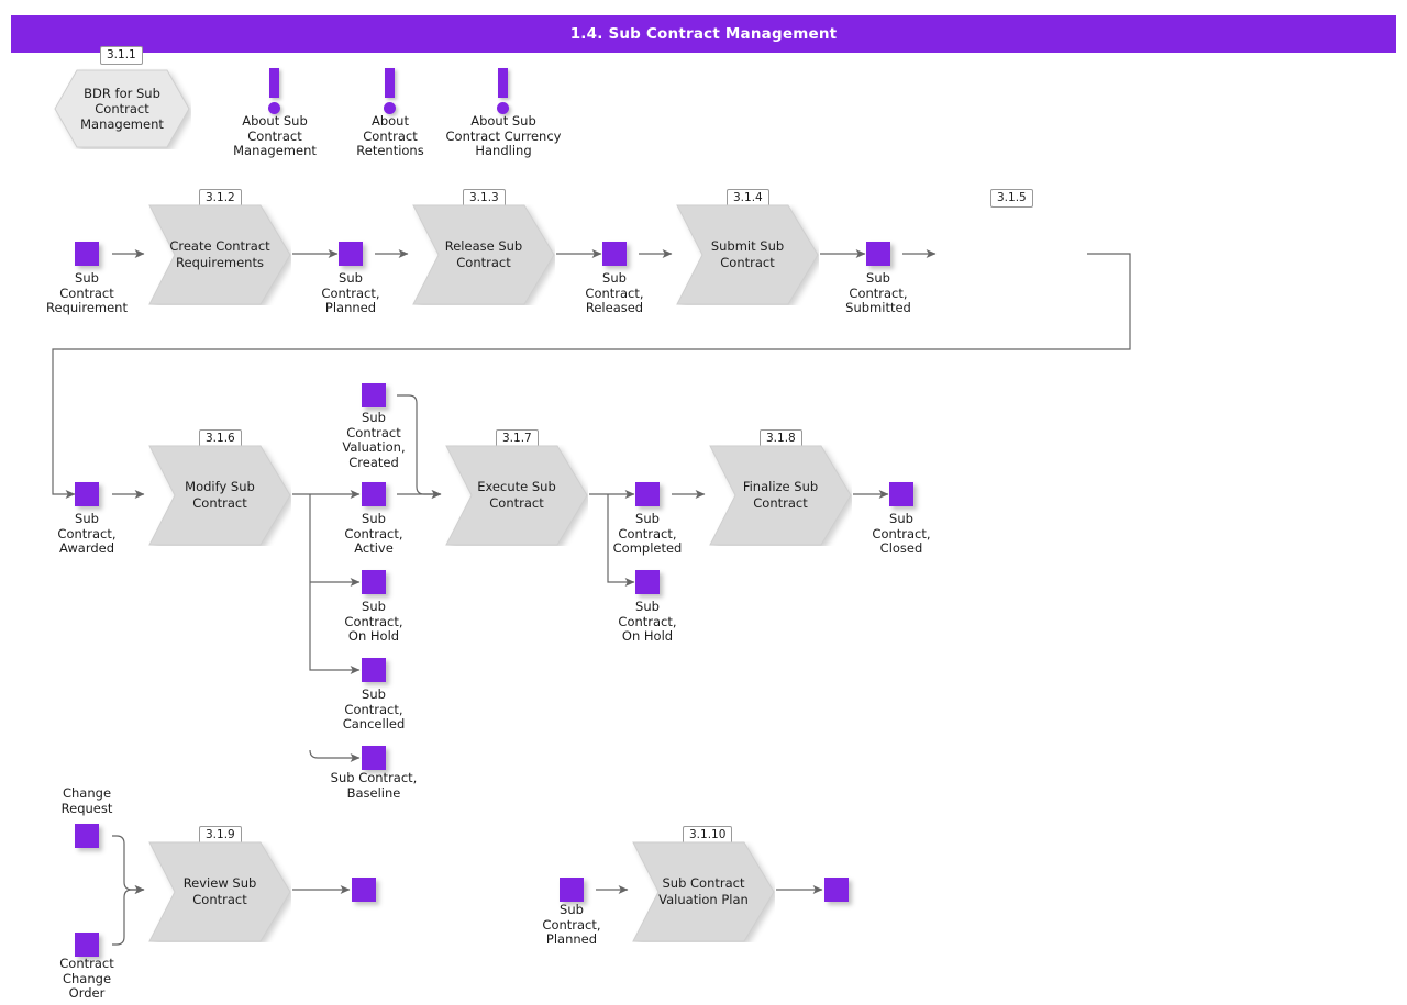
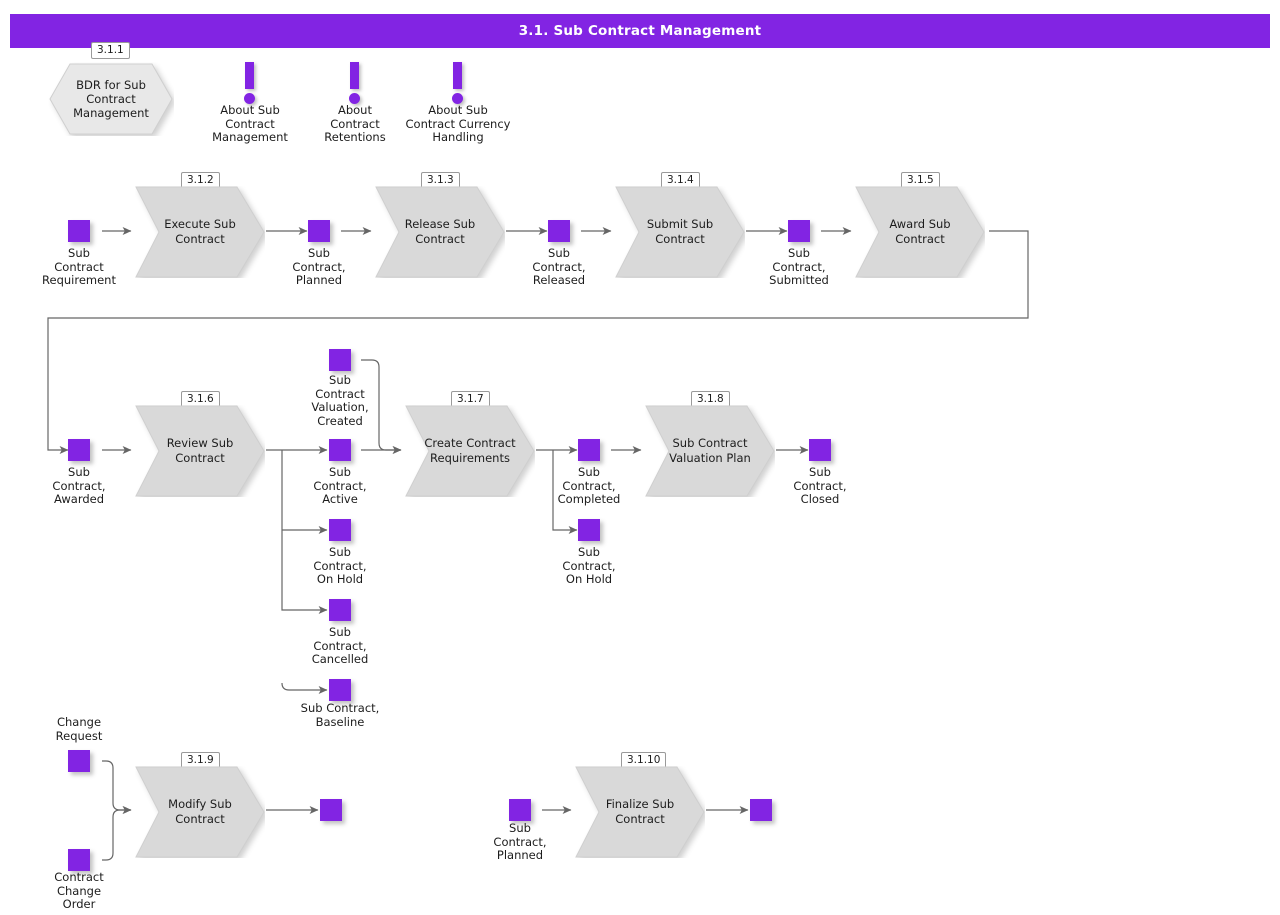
- 1.4. Sub Contract Management
+ 3.1. Sub Contract Management
  3.1.1
  BDR for Sub Contract Management
  About Sub
  Contract
  Management
  About
  Contract
  Retentions
  About Sub
  Contract Currency
  Handling
  Sub
  Contract
  Requirement
  3.1.2
- Create Contract Requirements
+ Execute Sub Contract
  Sub
  Contract,
  Planned
  3.1.3
  Release Sub Contract
  Sub
  Contract,
  Released
  3.1.4
  Submit Sub Contract
  Sub
  Contract,
  Submitted
  3.1.5
+ Award Sub Contract
  Sub
  Contract,
  Awarded
  3.1.6
- Modify Sub Contract
+ Review Sub Contract
  Sub
  Contract
  Valuation,
  Created
  Sub
  Contract,
  Active
  Sub
  Contract,
  On Hold
  Sub
  Contract,
  Cancelled
  Sub Contract,
  Baseline
  3.1.7
- Execute Sub Contract
+ Create Contract Requirements
  Sub
  Contract,
  Completed
  Sub
  Contract,
  On Hold
  3.1.8
- Finalize Sub Contract
+ Sub Contract Valuation Plan
  Sub
  Contract,
  Closed
  Change
  Request
  Contract
  Change
  Order
  3.1.9
- Review Sub Contract
+ Modify Sub Contract
  Sub
  Contract,
  Planned
  3.1.10
- Sub Contract Valuation Plan
+ Finalize Sub Contract
